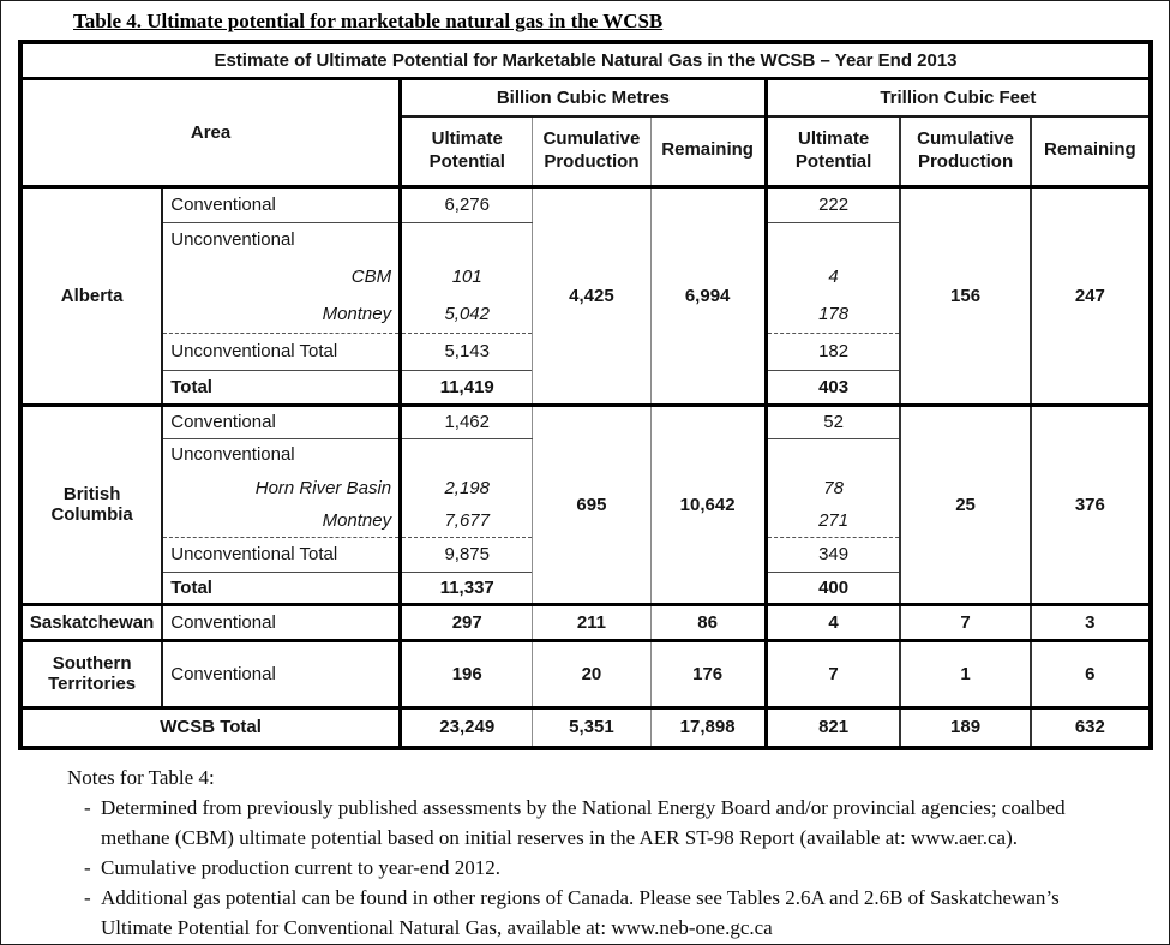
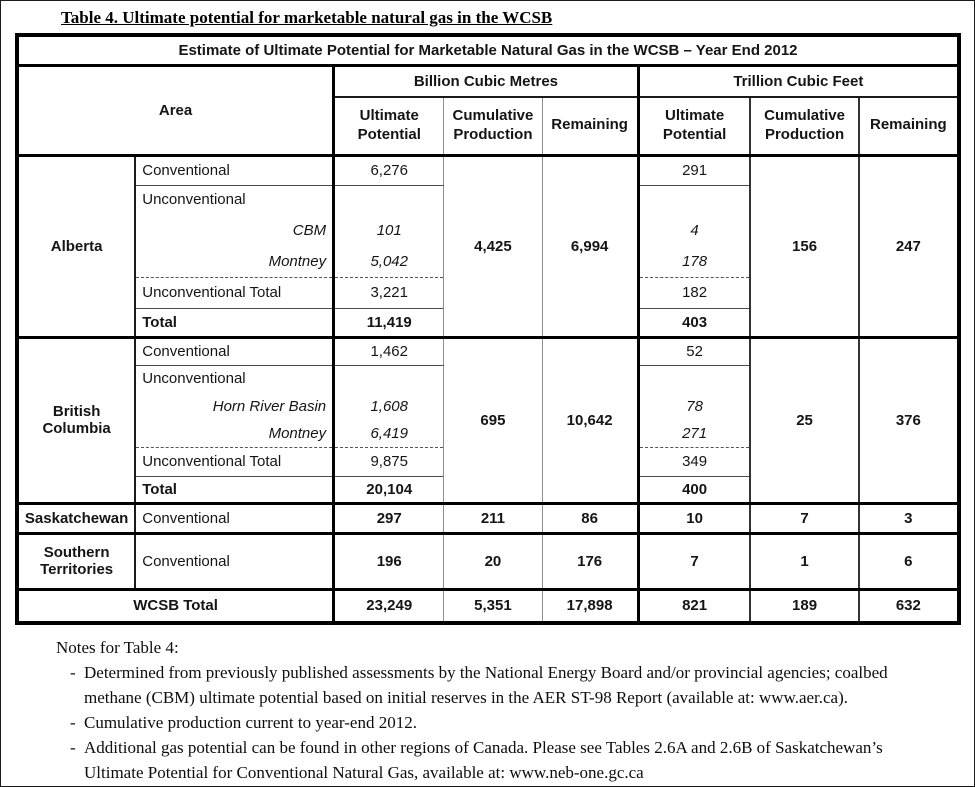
  Table 4. Ultimate potential for marketable natural gas in the WCSB
- Estimate of Ultimate Potential for Marketable Natural Gas in the WCSB – Year End 2013
+ Estimate of Ultimate Potential for Marketable Natural Gas in the WCSB – Year End 2012
  Area	Billion Cubic Metres	Trillion Cubic Feet
  Ultimate Potential	Cumulative Production	Remaining	Ultimate Potential	Cumulative Production	Remaining
- Alberta	Conventional	6,276	4,425	6,994	222	156	247
+ Alberta	Conventional	6,276	4,425	6,994	291	156	247
  Unconventional
  CBM	101	4
  Montney	5,042	178
- Unconventional Total	5,143	182
+ Unconventional Total	3,221	182
  Total	11,419	403
  British Columbia	Conventional	1,462	695	10,642	52	25	376
  Unconventional
- Horn River Basin	2,198	78
+ Horn River Basin	1,608	78
- Montney	7,677	271
+ Montney	6,419	271
  Unconventional Total	9,875	349
- Total	11,337	400
+ Total	20,104	400
- Saskatchewan	Conventional	297	211	86	4	7	3
+ Saskatchewan	Conventional	297	211	86	10	7	3
  Southern Territories	Conventional	196	20	176	7	1	6
  WCSB Total	23,249	5,351	17,898	821	189	632
  Notes for Table 4:
  -
  Determined from previously published assessments by the National Energy Board and/or provincial agencies; coalbed methane (CBM) ultimate potential based on initial reserves in the AER ST-98 Report (available at: www.aer.ca).
  -
  Cumulative production current to year-end 2012.
  -
  Additional gas potential can be found in other regions of Canada. Please see Tables 2.6A and 2.6B of Saskatchewan’s Ultimate Potential for Conventional Natural Gas, available at: www.neb-one.gc.ca
